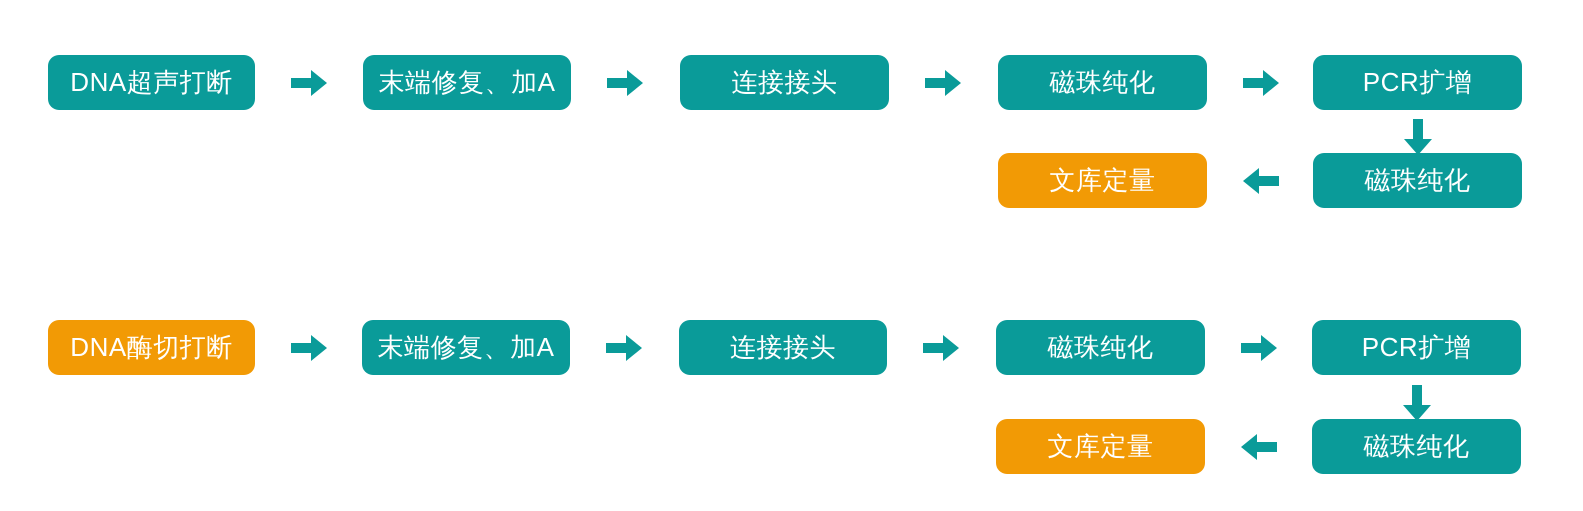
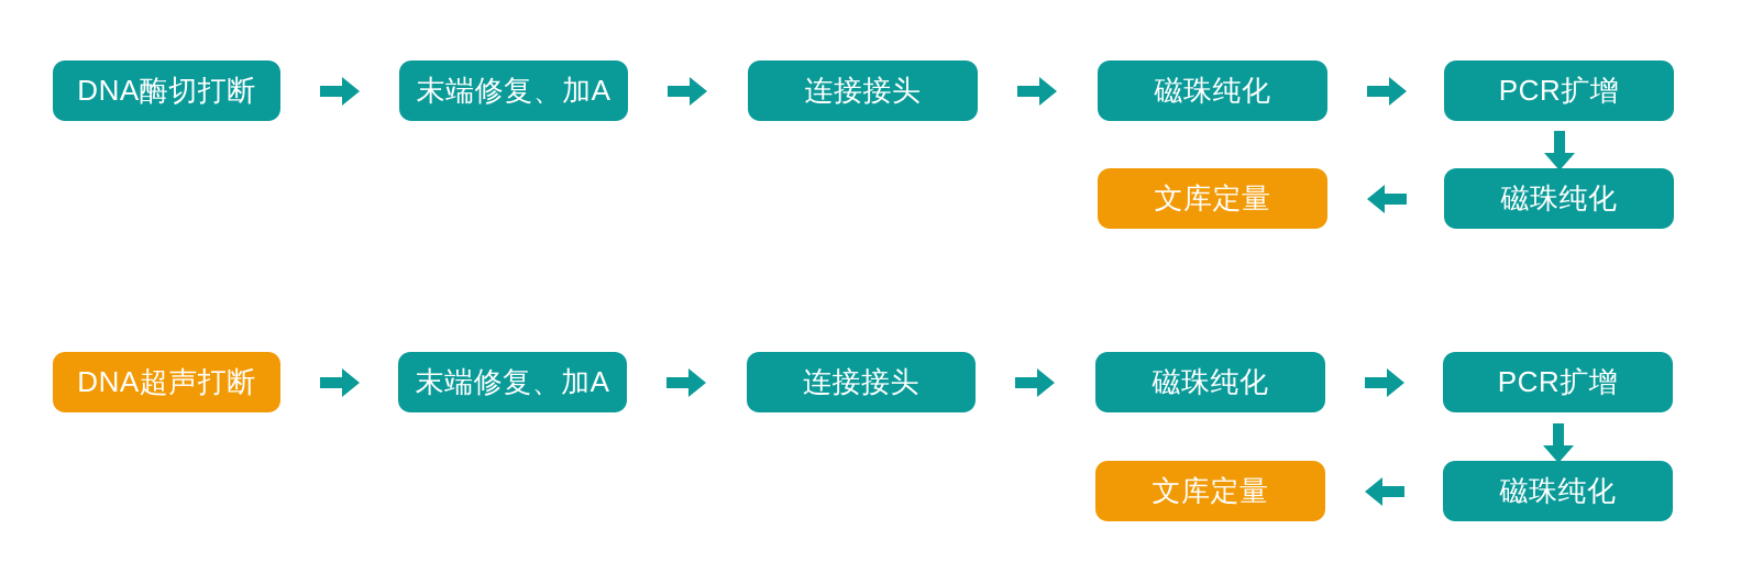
- DNA超声打断
+ DNA酶切打断
  末端修复、加A
  连接接头
  磁珠纯化
  PCR扩增
  磁珠纯化
  文库定量
- DNA酶切打断
+ DNA超声打断
  末端修复、加A
  连接接头
  磁珠纯化
  PCR扩增
  磁珠纯化
  文库定量
